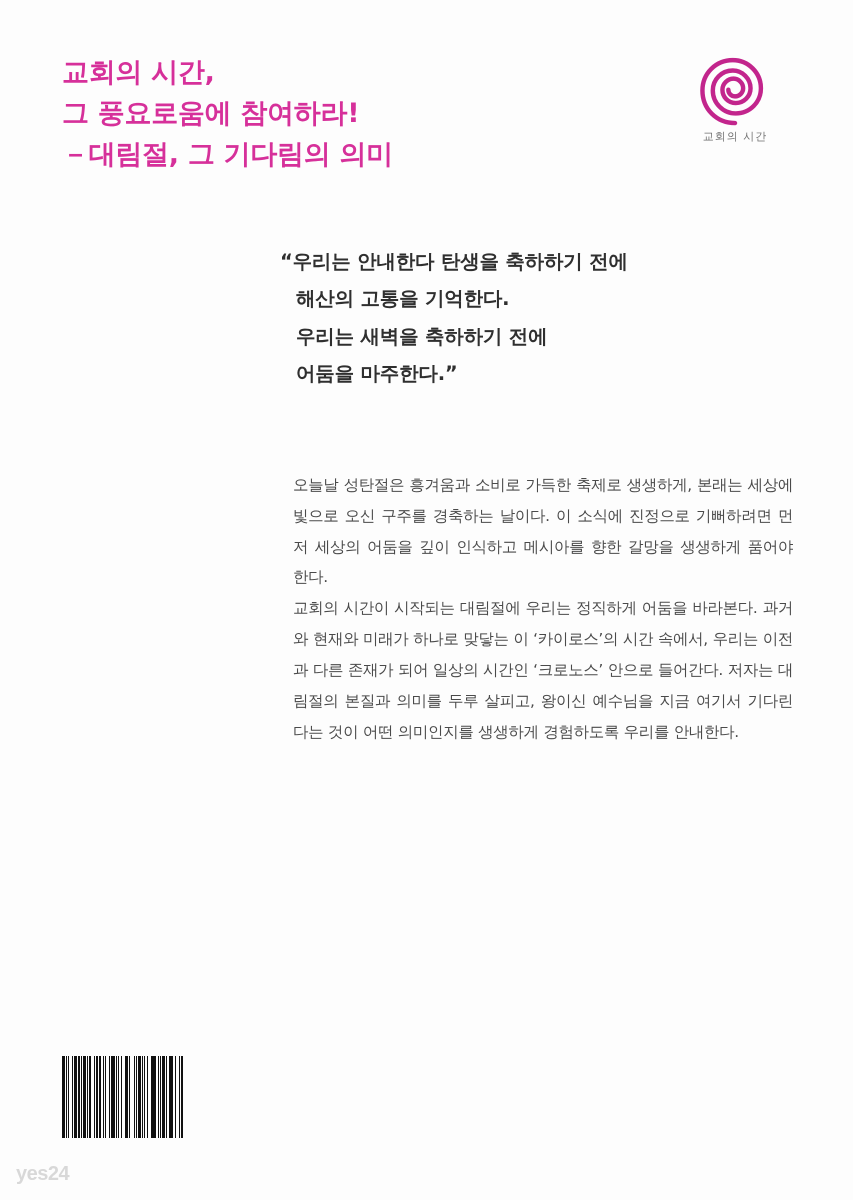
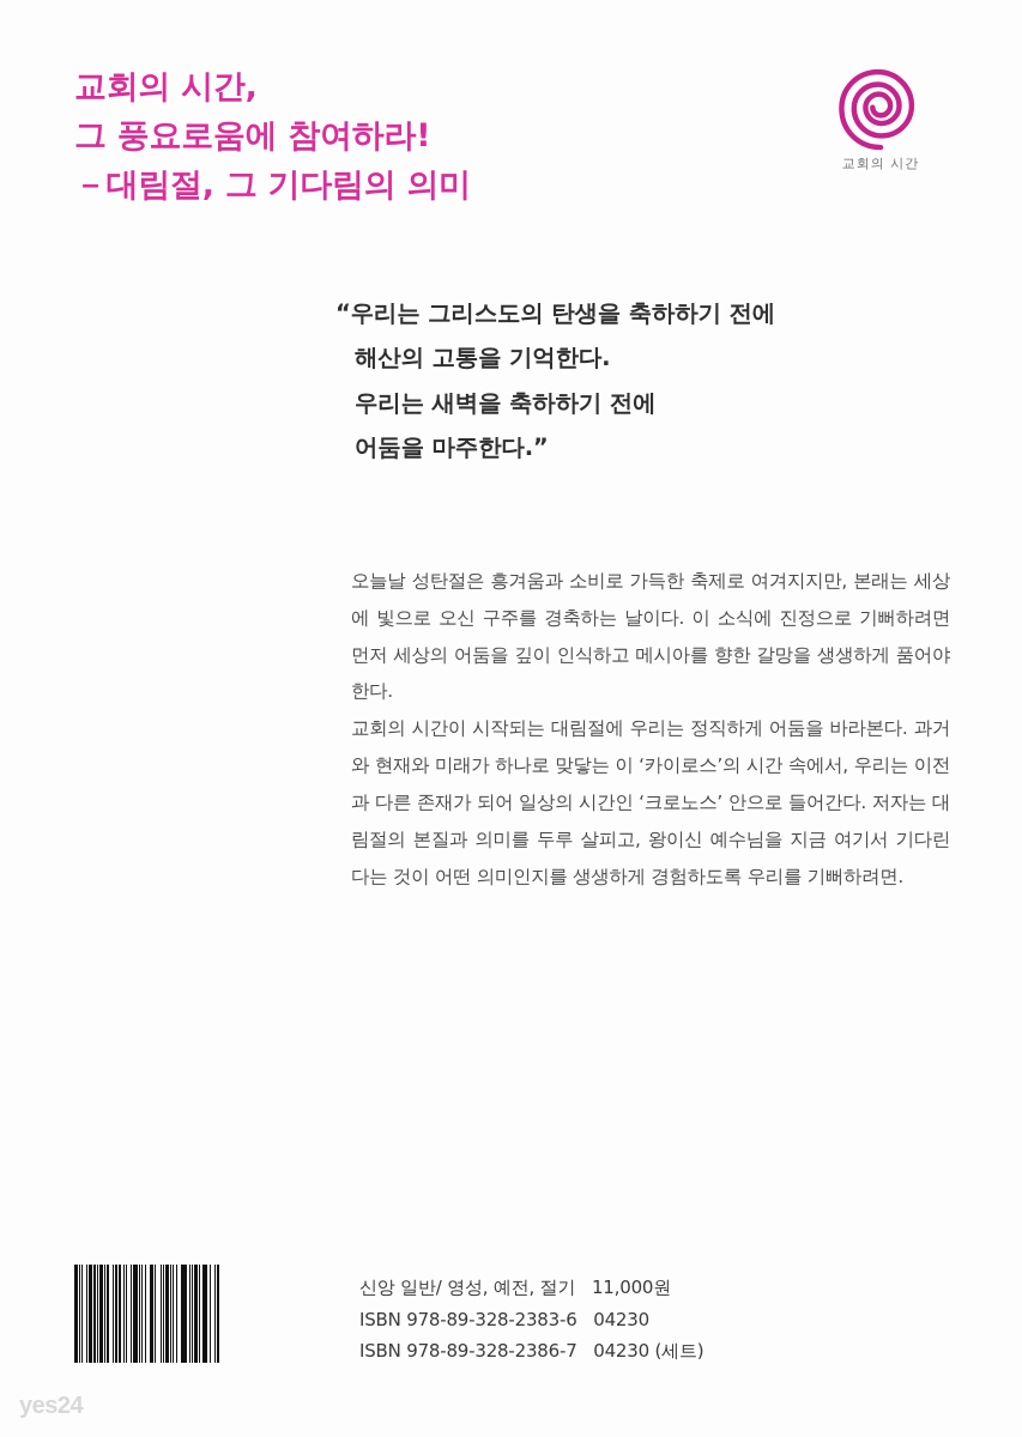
  교회의 시간,
  그 풍요로움에 참여하라!
  －대림절, 그 기다림의 의미
  교회의 시간
- “우리는 안내한다 탄생을 축하하기 전에
+ “우리는 그리스도의 탄생을 축하하기 전에
  해산의 고통을 기억한다.
  우리는 새벽을 축하하기 전에
  어둠을 마주한다.”
- 오늘날 성탄절은 흥겨움과 소비로 가득한 축제로 생생하게, 본래는 세상에 빛으로 오신 구주를 경축하는 날이다. 이 소식에 진정으로 기뻐하려면 먼저 세상의 어둠을 깊이 인식하고 메시아를 향한 갈망을 생생하게 품어야 한다.
+ 오늘날 성탄절은 흥겨움과 소비로 가득한 축제로 여겨지지만, 본래는 세상에 빛으로 오신 구주를 경축하는 날이다. 이 소식에 진정으로 기뻐하려면 먼저 세상의 어둠을 깊이 인식하고 메시아를 향한 갈망을 생생하게 품어야 한다.
- 교회의 시간이 시작되는 대림절에 우리는 정직하게 어둠을 바라본다. 과거와 현재와 미래가 하나로 맞닿는 이 ‘카이로스’의 시간 속에서, 우리는 이전과 다른 존재가 되어 일상의 시간인 ‘크로노스’ 안으로 들어간다. 저자는 대림절의 본질과 의미를 두루 살피고, 왕이신 예수님을 지금 여기서 기다린다는 것이 어떤 의미인지를 생생하게 경험하도록 우리를 안내한다.
+ 교회의 시간이 시작되는 대림절에 우리는 정직하게 어둠을 바라본다. 과거와 현재와 미래가 하나로 맞닿는 이 ‘카이로스’의 시간 속에서, 우리는 이전과 다른 존재가 되어 일상의 시간인 ‘크로노스’ 안으로 들어간다. 저자는 대림절의 본질과 의미를 두루 살피고, 왕이신 예수님을 지금 여기서 기다린다는 것이 어떤 의미인지를 생생하게 경험하도록 우리를 기뻐하려면.
+ 신앙 일반/ 영성, 예전, 절기 11,000원
+ ISBN 978-89-328-2383-6 04230
+ ISBN 978-89-328-2386-7 04230 (세트)
  yes24
